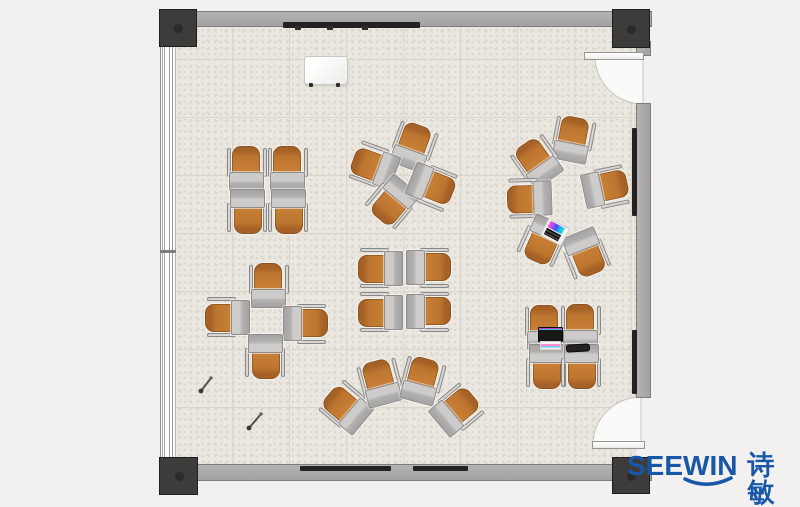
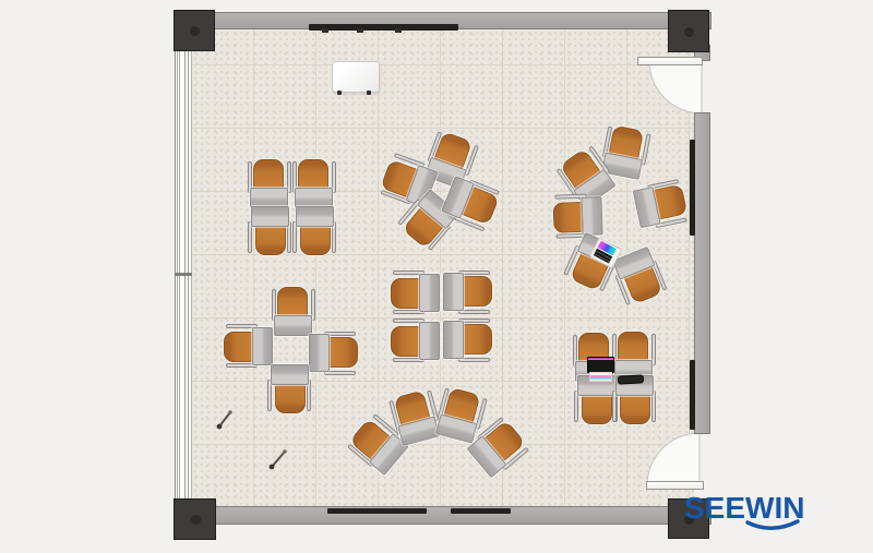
  SEEWIN
- 诗敏
